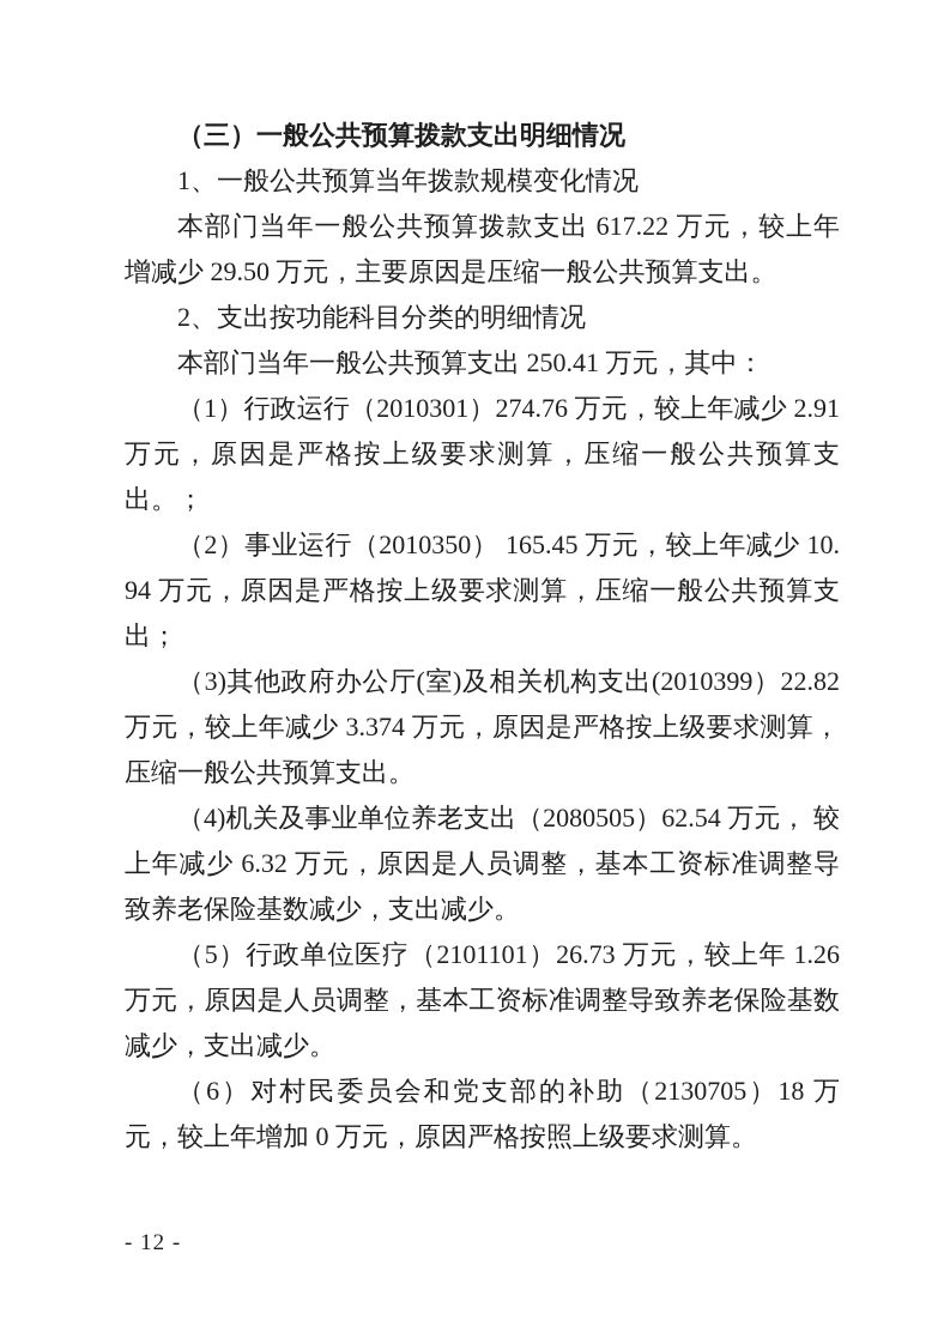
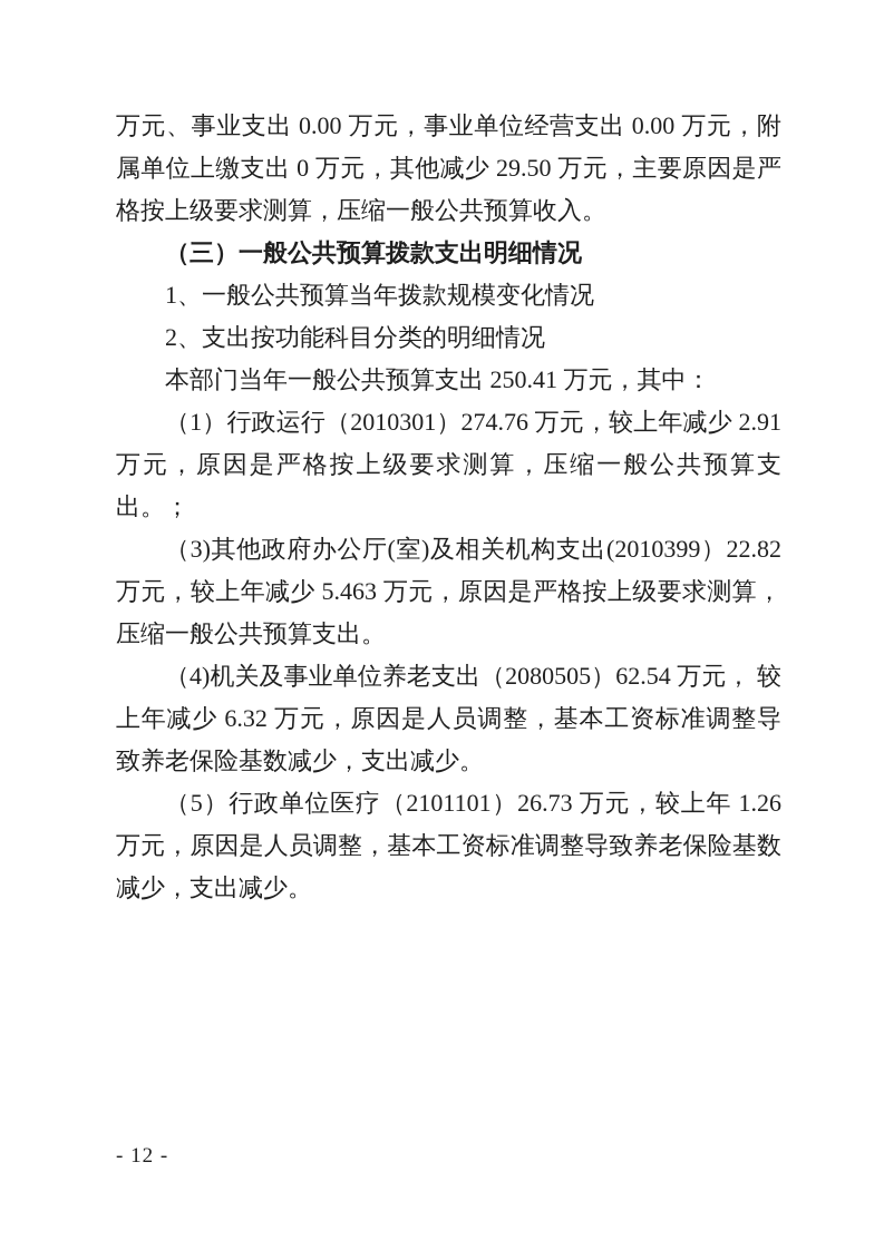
+ 万元、事业支出 0.00 万元，事业单位经营支出 0.00 万元，附属单位上缴支出 0 万元，其他减少 29.50 万元，主要原因是严格按上级要求测算，压缩一般公共预算收入。
  （三）一般公共预算拨款支出明细情况
  1、一般公共预算当年拨款规模变化情况
- 本部门当年一般公共预算拨款支出 617.22 万元，较上年增减少 29.50 万元，主要原因是压缩一般公共预算支出。
  2、支出按功能科目分类的明细情况
  本部门当年一般公共预算支出 250.41 万元，其中：
  （1）行政运行（2010301）274.76 万元，较上年减少 2.91 万元，原因是严格按上级要求测算，压缩一般公共预算支出。；
- （2）事业运行（2010350） 165.45 万元，较上年减少 10.94 万元，原因是严格按上级要求测算，压缩一般公共预算支出；
- （3)其他政府办公厅(室)及相关机构支出(2010399）22.82 万元，较上年减少 3.374 万元，原因是严格按上级要求测算，压缩一般公共预算支出。
+ （3)其他政府办公厅(室)及相关机构支出(2010399）22.82 万元，较上年减少 5.463 万元，原因是严格按上级要求测算，压缩一般公共预算支出。
  （4)机关及事业单位养老支出（2080505）62.54 万元， 较上年减少 6.32 万元，原因是人员调整，基本工资标准调整导致养老保险基数减少，支出减少。
  （5）行政单位医疗（2101101）26.73 万元，较上年 1.26 万元，原因是人员调整，基本工资标准调整导致养老保险基数减少，支出减少。
- （6）对村民委员会和党支部的补助（2130705）18 万元，较上年增加 0 万元，原因严格按照上级要求测算。
  - 12 -
